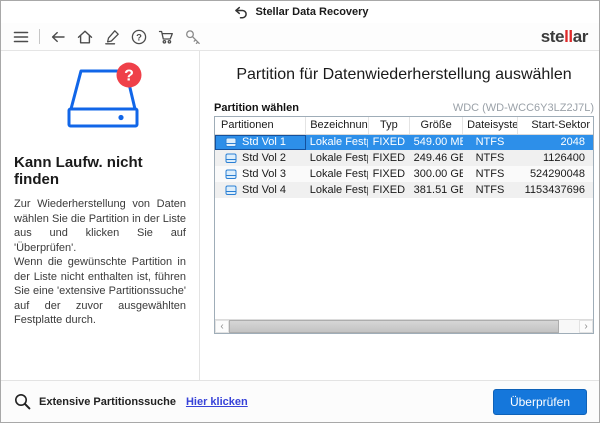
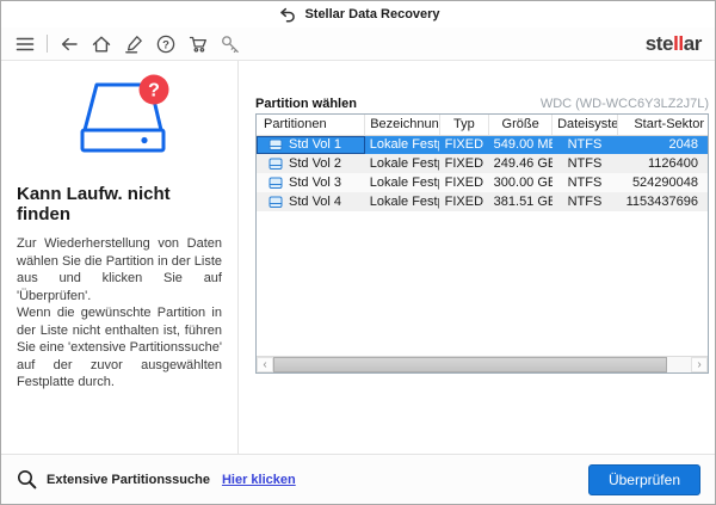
  Stellar Data Recovery
  ?
  stellar
  ?
  Kann Laufw. nicht finden
  Zur Wiederherstellung von Daten wählen Sie die Partition in der Liste aus und klicken Sie auf 'Überprüfen'.
  Wenn die gewünschte Partition in der Liste nicht enthalten ist, führen Sie eine 'extensive Partitionssuche' auf der zuvor ausgewählten Festplatte durch.
- Partition für Datenwiederherstellung auswählen
  Partition wählen
  WDC (WD-WCC6Y3LZ2J7L)
  Partitionen	Bezeichnun	Typ	Größe	Dateisyste	Start-Sektor
  Std Vol 1	Lokale Fest	FIXED	549.00 M	NTFS	2048
  Std Vol 2	Lokale Fest	FIXED	249.46 G	NTFS	1126400
  Std Vol 3	Lokale Fest	FIXED	300.00 G	NTFS	524290048
  Std Vol 4	Lokale Fest	FIXED	381.51 G	NTFS	1153437696
  ‹
  ›
  Extensive Partitionssuche
  Hier klicken
  Überprüfen
